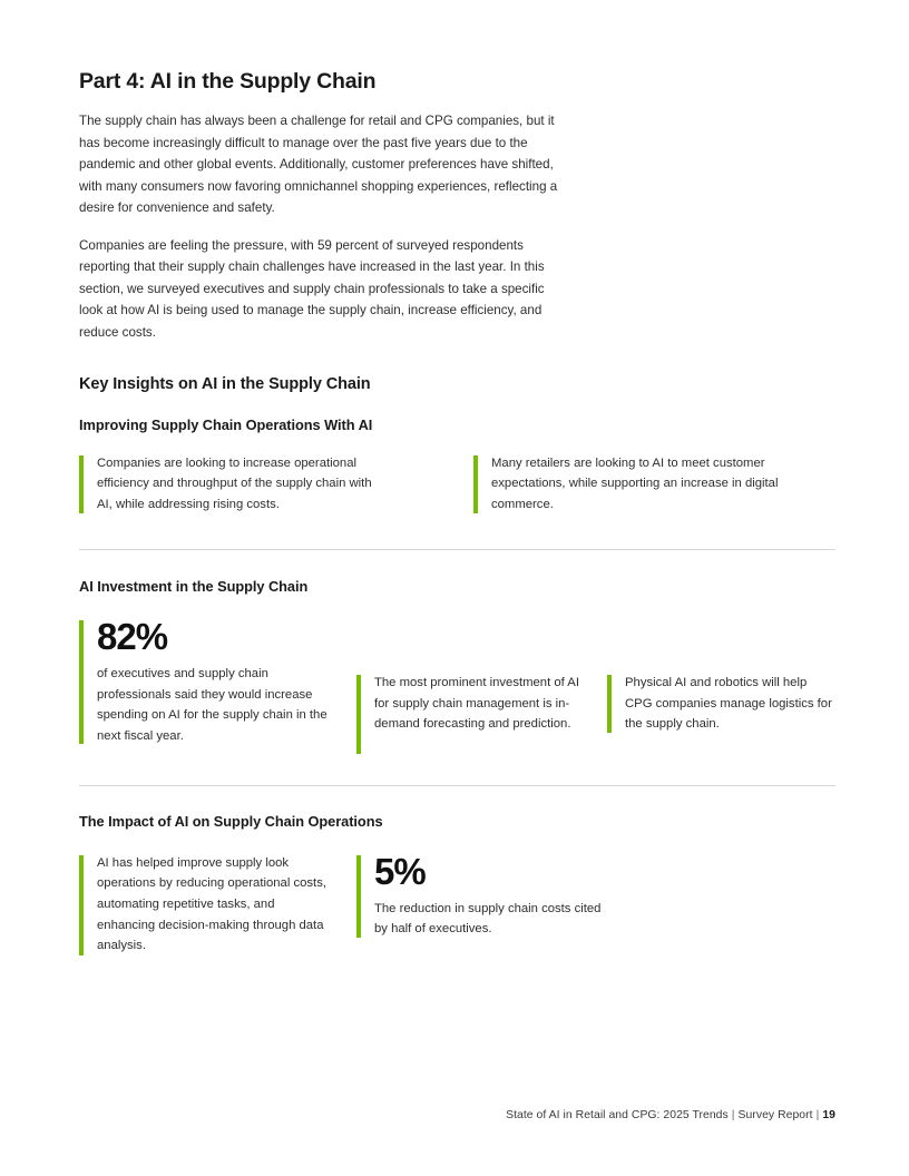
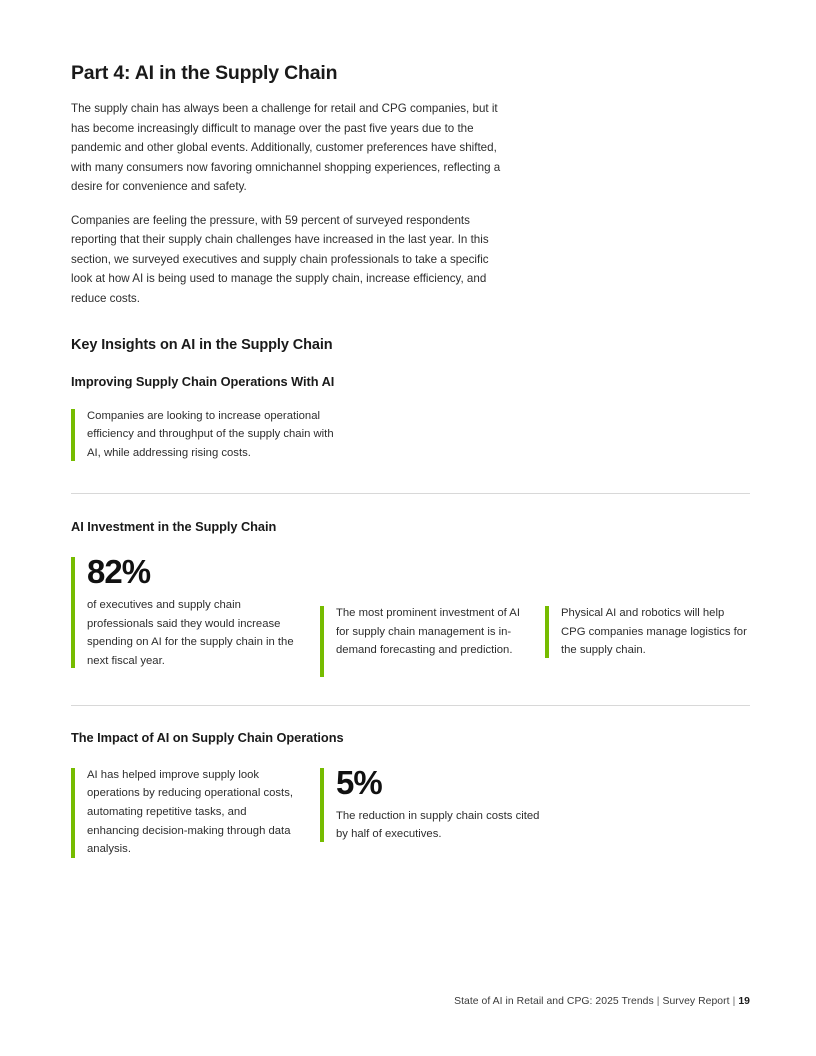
  Part 4: AI in the Supply Chain
  The supply chain has always been a challenge for retail and CPG companies, but it has become increasingly difficult to manage over the past five years due to the pandemic and other global events. Additionally, customer preferences have shifted, with many consumers now favoring omnichannel shopping experiences, reflecting a desire for convenience and safety.
  Companies are feeling the pressure, with 59 percent of surveyed respondents reporting that their supply chain challenges have increased in the last year. In this section, we surveyed executives and supply chain professionals to take a specific look at how AI is being used to manage the supply chain, increase efficiency, and reduce costs.
  Key Insights on AI in the Supply Chain
  Improving Supply Chain Operations With AI
  Companies are looking to increase operational efficiency and throughput of the supply chain with AI, while addressing rising costs.
- Many retailers are looking to AI to meet customer expectations, while supporting an increase in digital commerce.
  AI Investment in the Supply Chain
  82%
  of executives and supply chain professionals said they would increase spending on AI for the supply chain in the next fiscal year.
  The most prominent investment of AI for supply chain management is in-demand forecasting and prediction.
  Physical AI and robotics will help CPG companies manage logistics for the supply chain.
  The Impact of AI on Supply Chain Operations
  AI has helped improve supply look operations by reducing operational costs, automating repetitive tasks, and enhancing decision-making through data analysis.
  5%
  The reduction in supply chain costs cited by half of executives.
  State of AI in Retail and CPG: 2025 Trends | Survey Report | 19
